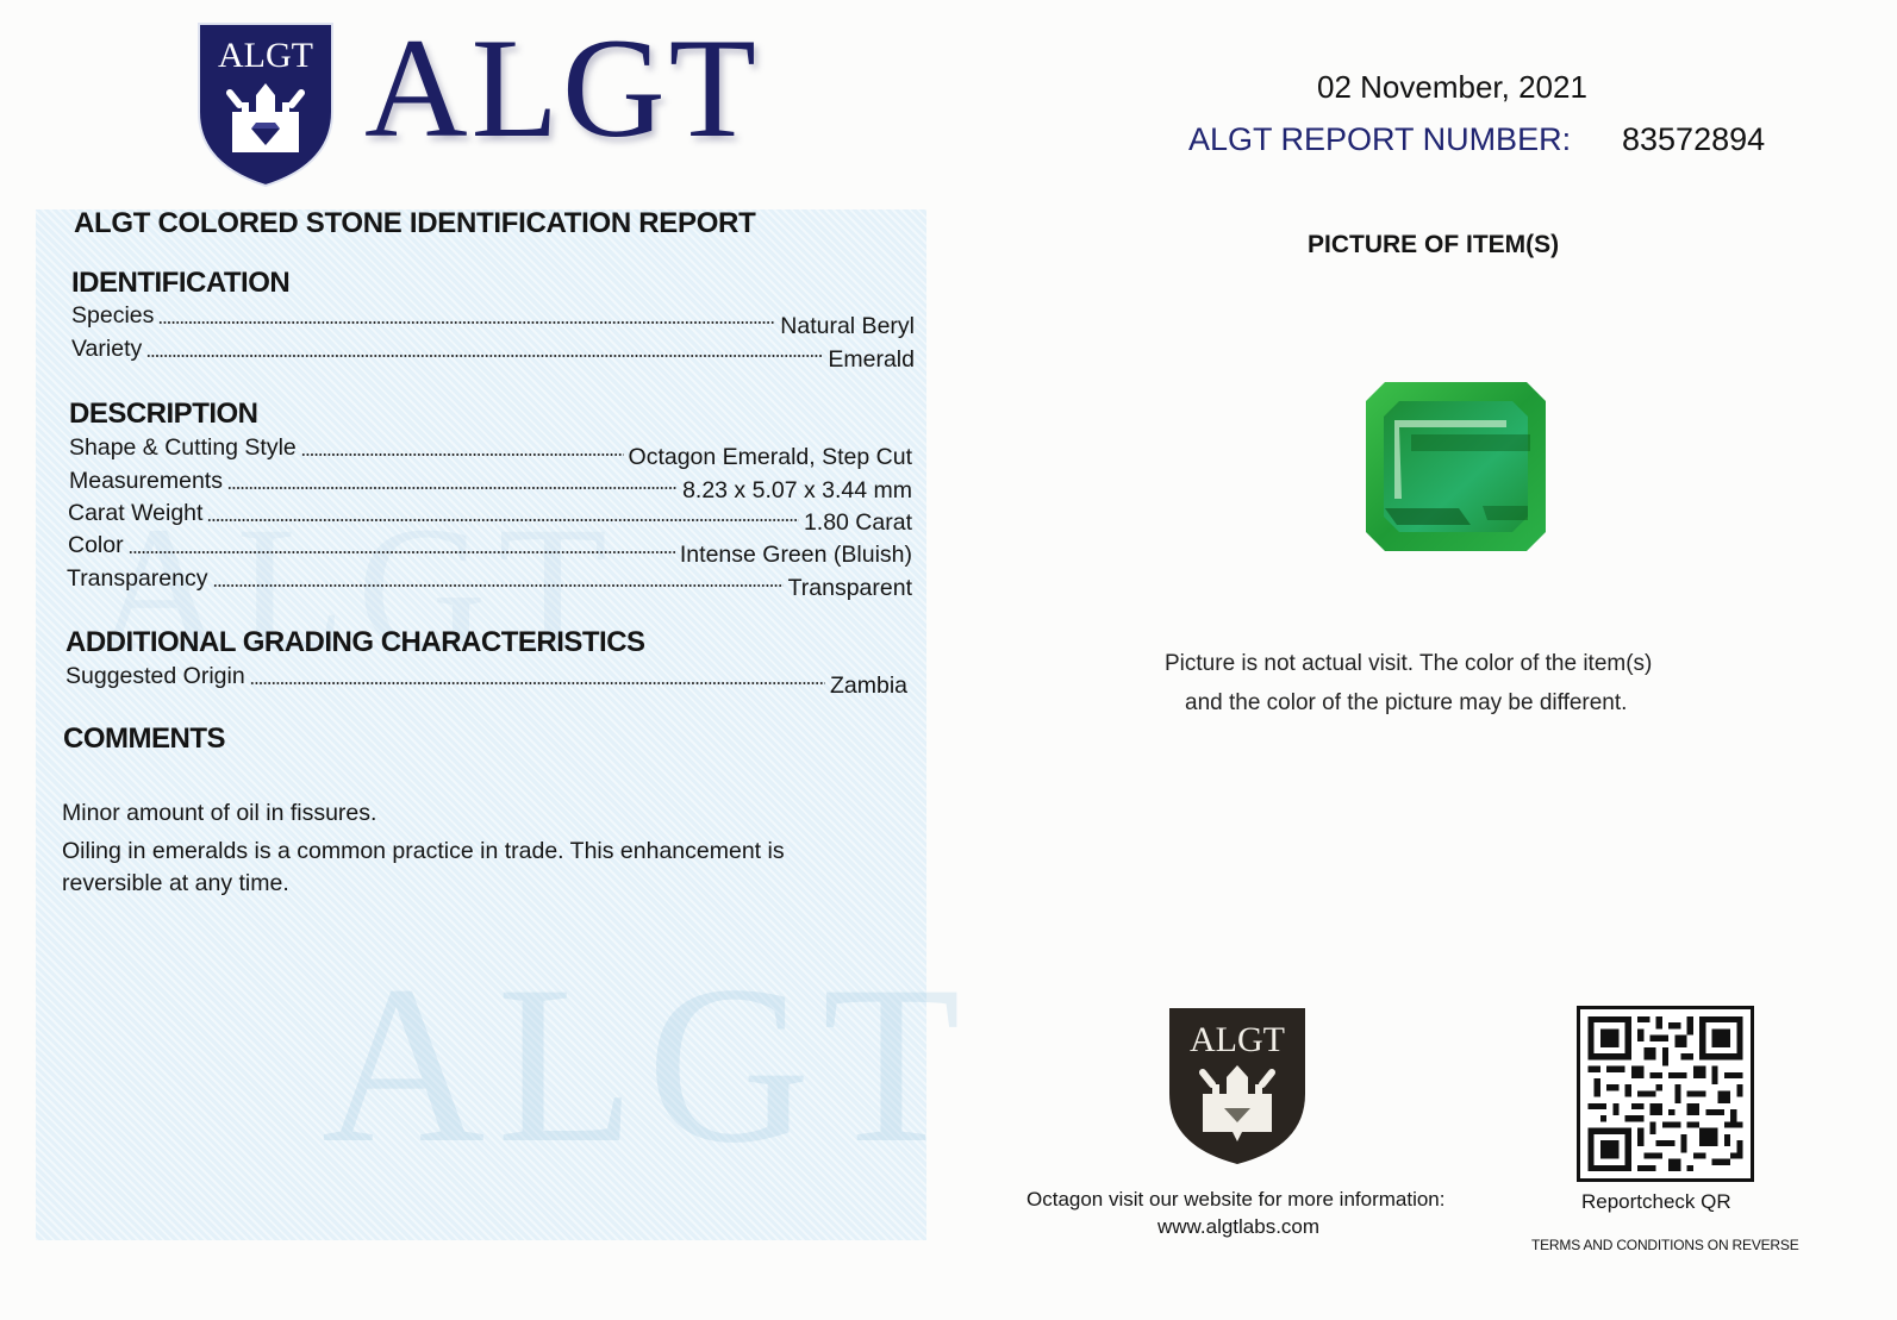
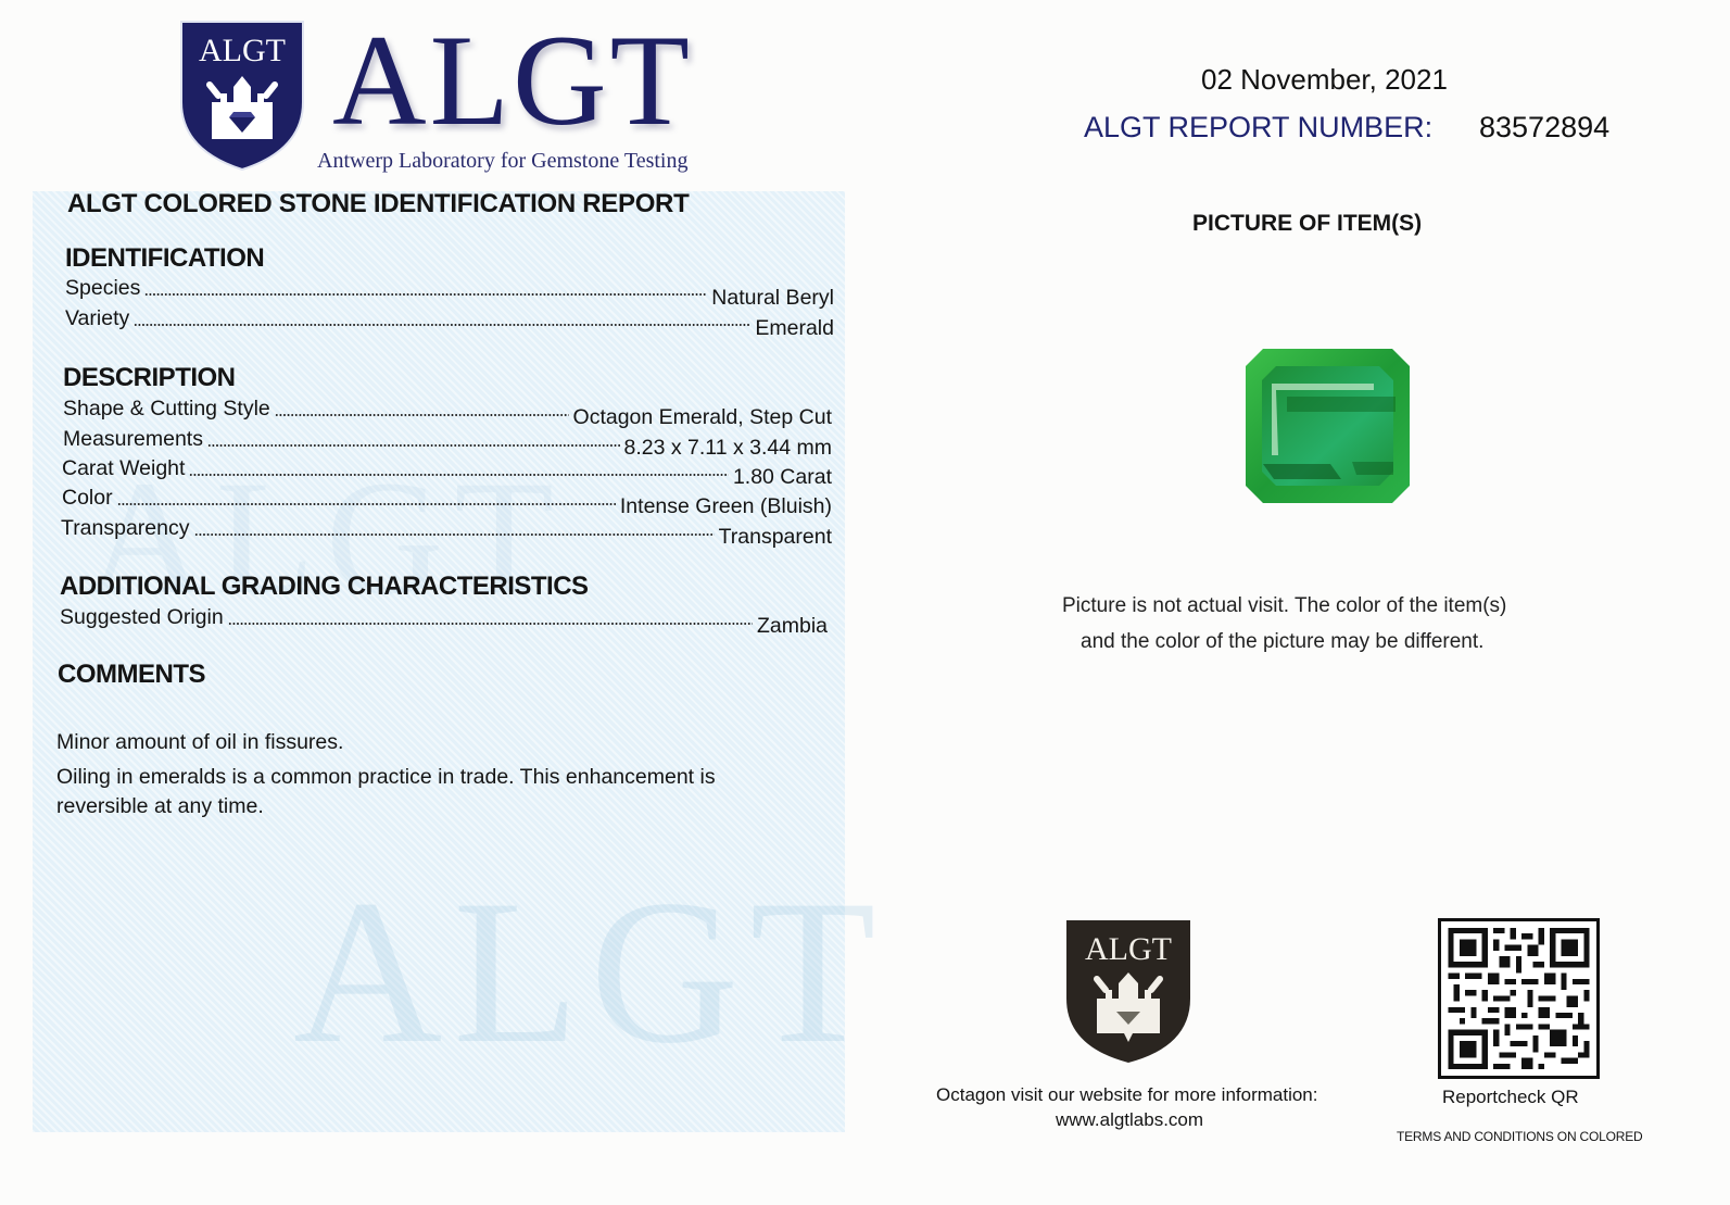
  ALGT
  ALGT
  ALGT
  ALGT
+ Antwerp Laboratory for Gemstone Testing
  ALGT COLORED STONE IDENTIFICATION REPORT
  IDENTIFICATION
  Species
  Natural Beryl
  Variety
  Emerald
  DESCRIPTION
  Shape & Cutting Style
  Octagon Emerald, Step Cut
  Measurements
- 8.23 x 5.07 x 3.44 mm
+ 8.23 x 7.11 x 3.44 mm
  Carat Weight
  1.80 Carat
  Color
  Intense Green (Bluish)
  Transparency
  Transparent
  ADDITIONAL GRADING CHARACTERISTICS
  Suggested Origin
  Zambia
  COMMENTS
  Minor amount of oil in fissures.
  Oiling in emeralds is a common practice in trade. This enhancement is
  reversible at any time.
  02 November, 2021
  ALGT REPORT NUMBER:
  83572894
  PICTURE OF ITEM(S)
  Picture is not actual visit. The color of the item(s)
  and the color of the picture may be different.
  ALGT
  Octagon visit our website for more information:
  www.algtlabs.com
  Reportcheck QR
- TERMS AND CONDITIONS ON REVERSE
+ TERMS AND CONDITIONS ON COLORED
